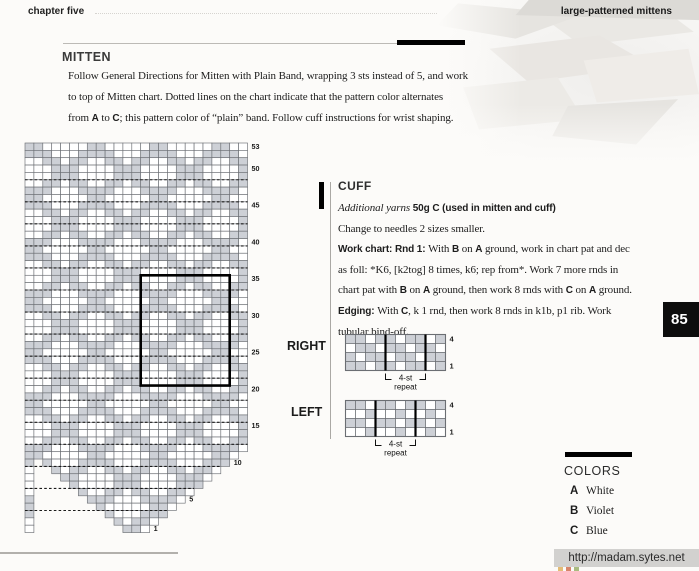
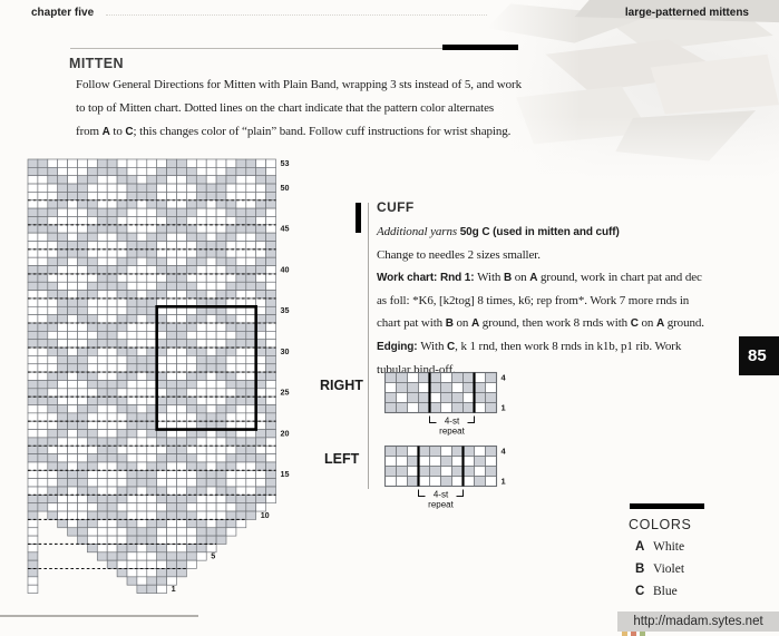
  chapter five
  large-patterned mittens
  MITTEN
  Follow General Directions for Mitten with Plain Band, wrapping 3 sts instead of 5, and work
  to top of Mitten chart. Dotted lines on the chart indicate that the pattern color alternates
- from A to C; this pattern color of “plain” band. Follow cuff instructions for wrist shaping.
+ from A to C; this changes color of “plain” band. Follow cuff instructions for wrist shaping.
  53
  50
  45
  40
  35
  30
  25
  20
  15
  10
  5
  1
  CUFF
  Additional yarns 50g C (used in mitten and cuff)
  Change to needles 2 sizes smaller.
  Work chart: Rnd 1: With B on A ground, work in chart pat and dec
  as foll: *K6, [k2tog] 8 times, k6; rep from*. Work 7 more rnds in
  chart pat with B on A ground, then work 8 rnds with C on A ground.
  Edging: With C, k 1 rnd, then work 8 rnds in k1b, p1 rib. Work
  tubular bind-off.
  RIGHT
  4
  1
  4-st
  repeat
  LEFT
  4
  1
  4-st
  repeat
  COLORS
  A White
  B Violet
  C Blue
  85
  http://madam.sytes.net
